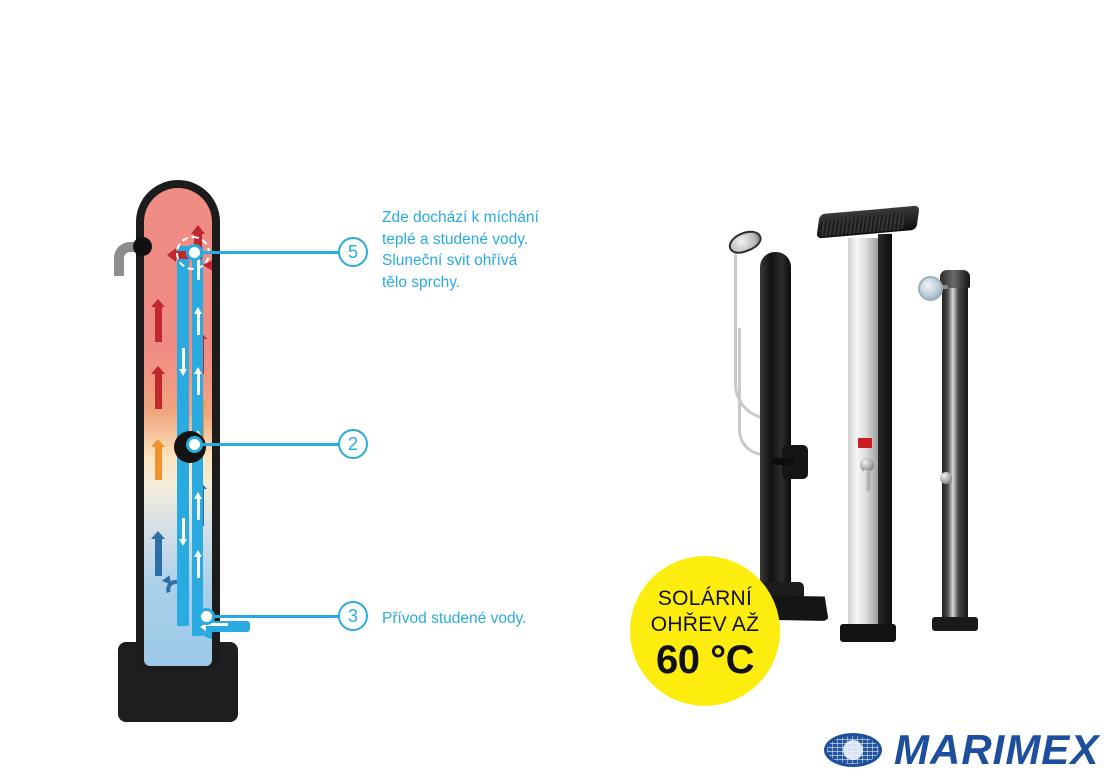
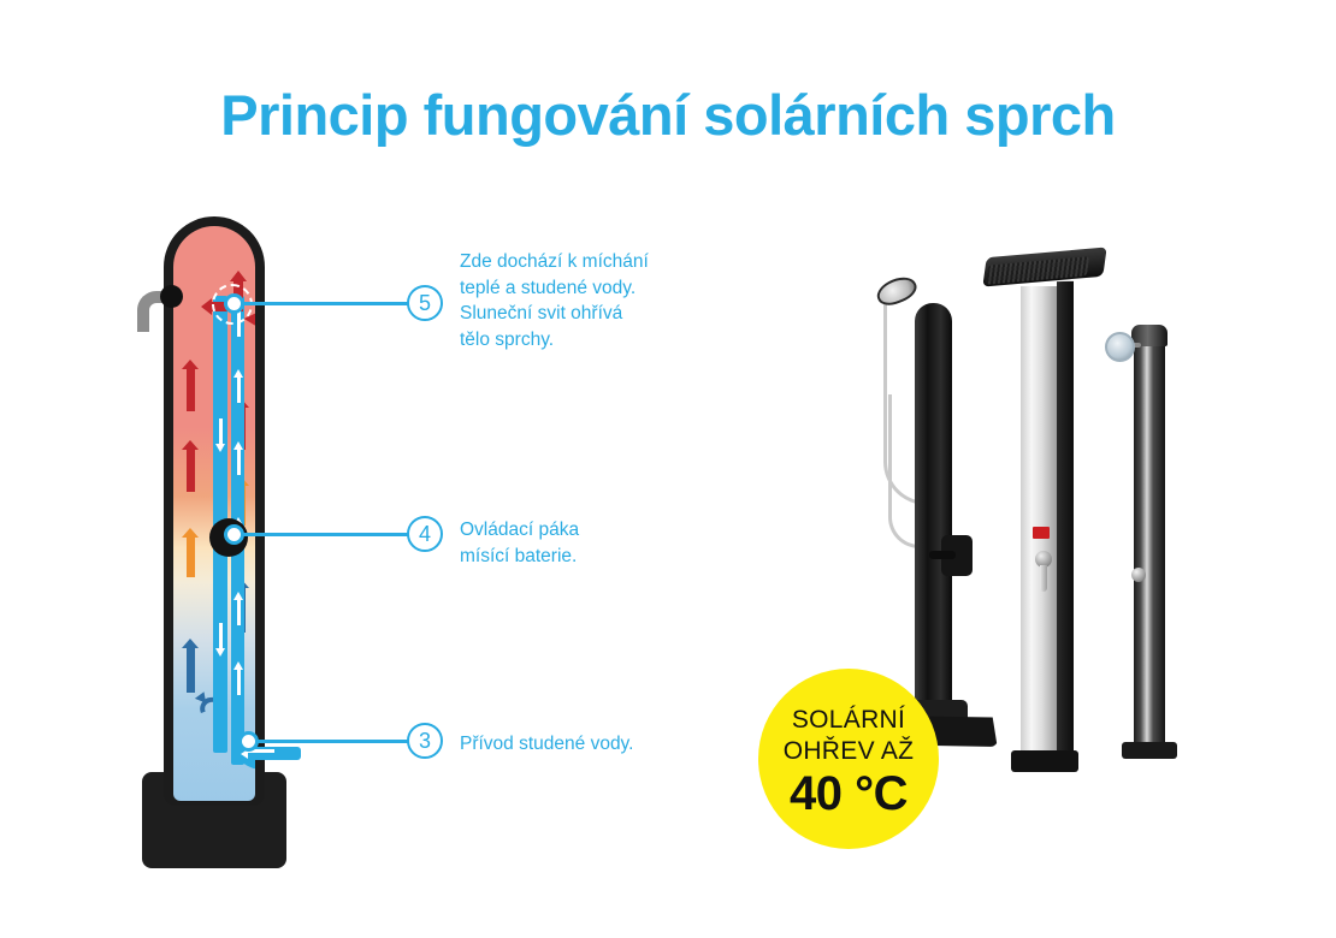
+ Princip fungování solárních sprch
  5
  Zde dochází k míchání
  teplé a studené vody.
  Sluneční svit ohřívá
  tělo sprchy.
- 2
+ 4
+ Ovládací páka
+ mísící baterie.
  3
  Přívod studené vody.
  SOLÁRNÍ
  OHŘEV AŽ
- 60 °C
+ 40 °C
- MARIMEX
